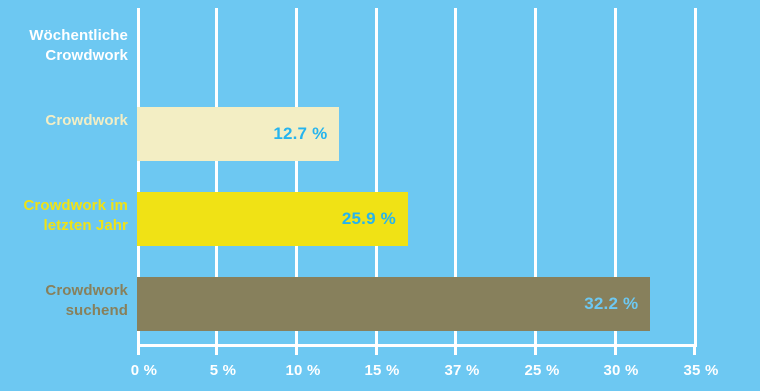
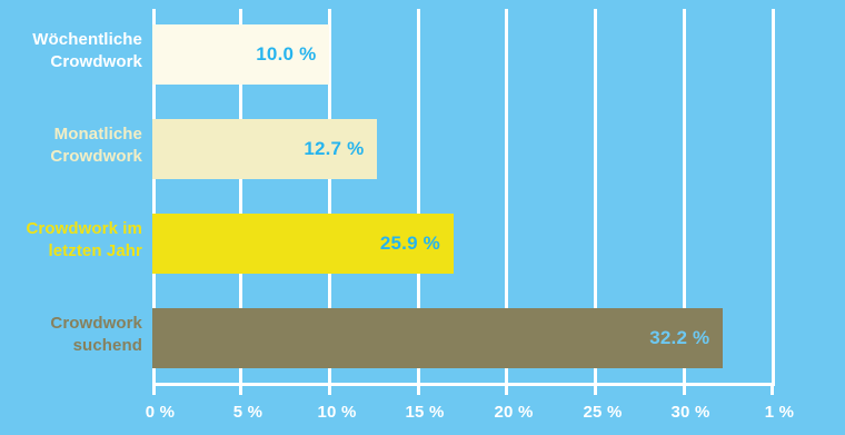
  Wöchentliche
  Crowdwork
+ Monatliche
  Crowdwork
  Crowdwork im
  letzten Jahr
  Crowdwork
  suchend
+ 10.0 %
  12.7 %
  25.9 %
  32.2 %
  0 %
  5 %
  10 %
  15 %
- 37 %
+ 20 %
  25 %
  30 %
- 35 %
+ 1 %
